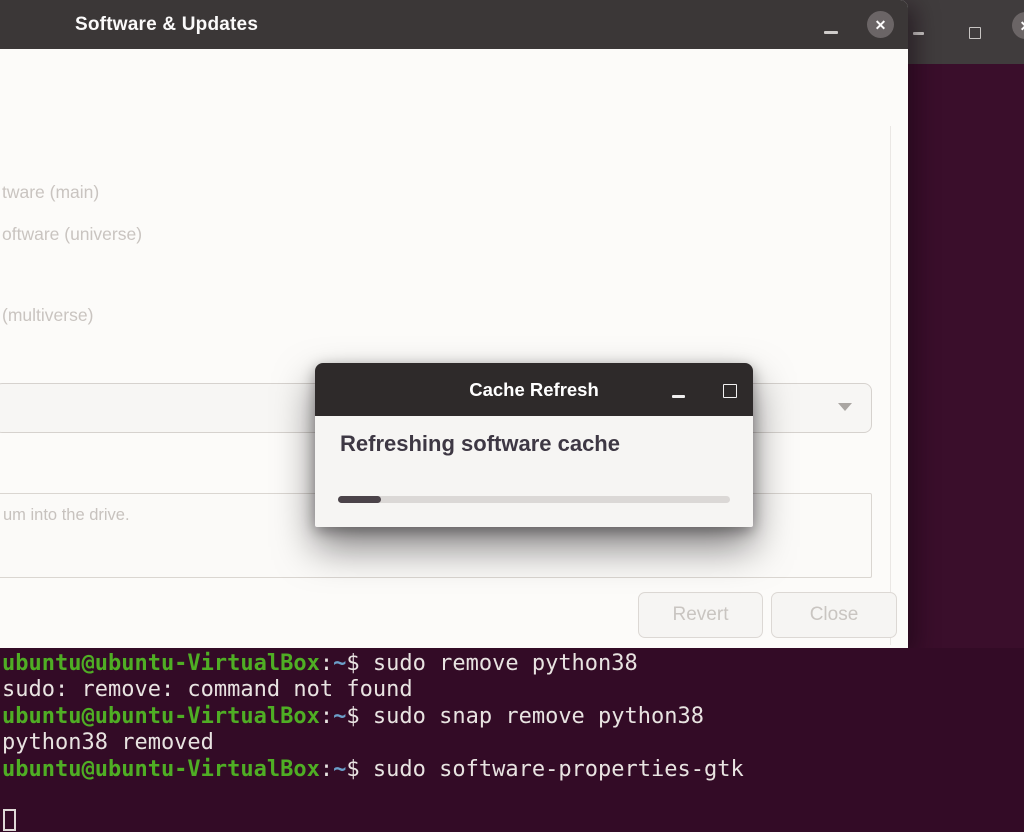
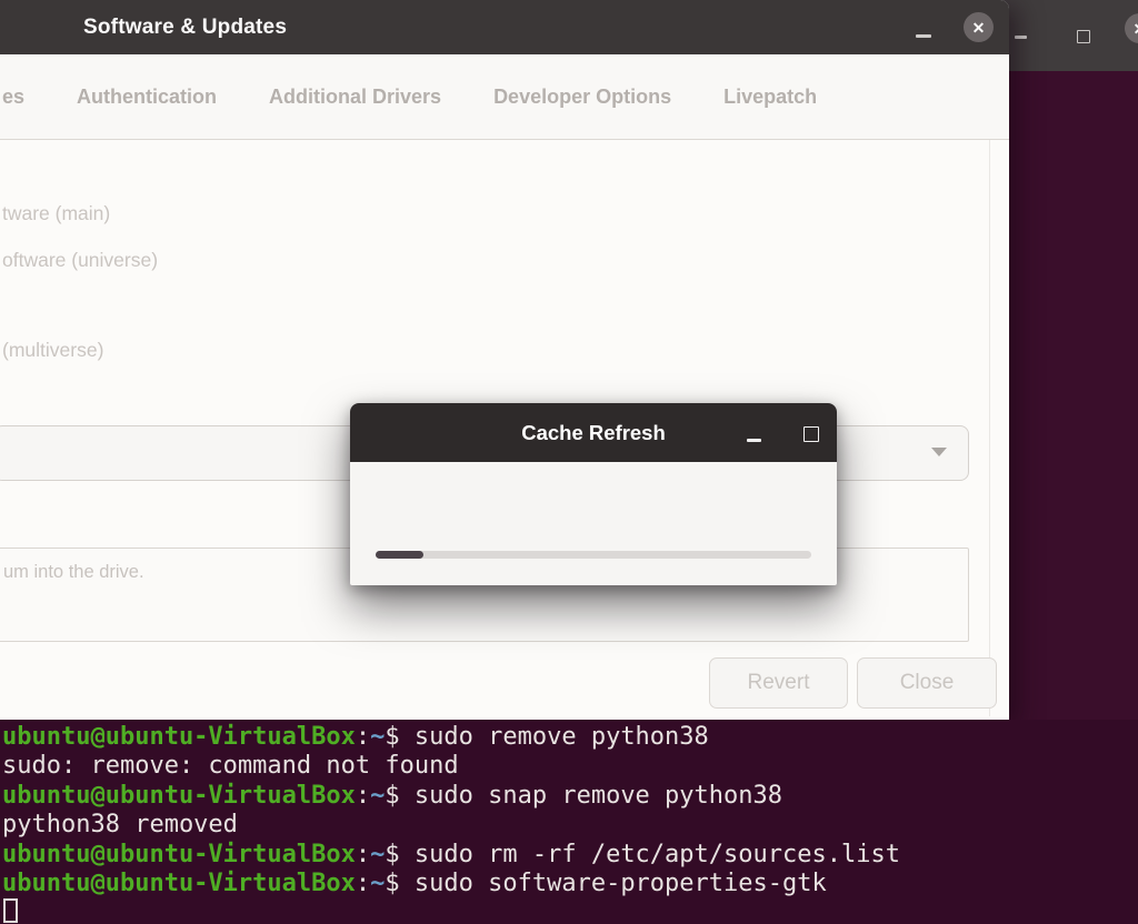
  Software & Updates
  ✕
+ es
+ Authentication
+ Additional Drivers
+ Developer Options
+ Livepatch
  tware (main)
  oftware (universe)
  (multiverse)
  um into the drive.
  Revert
  Close
  Cache Refresh
- Refreshing software cache
  ubuntu@ubuntu-VirtualBox:~$ sudo remove python38
  sudo: remove: command not found
  ubuntu@ubuntu-VirtualBox:~$ sudo snap remove python38
  python38 removed
+ ubuntu@ubuntu-VirtualBox:~$ sudo rm -rf /etc/apt/sources.list
  ubuntu@ubuntu-VirtualBox:~$ sudo software-properties-gtk
